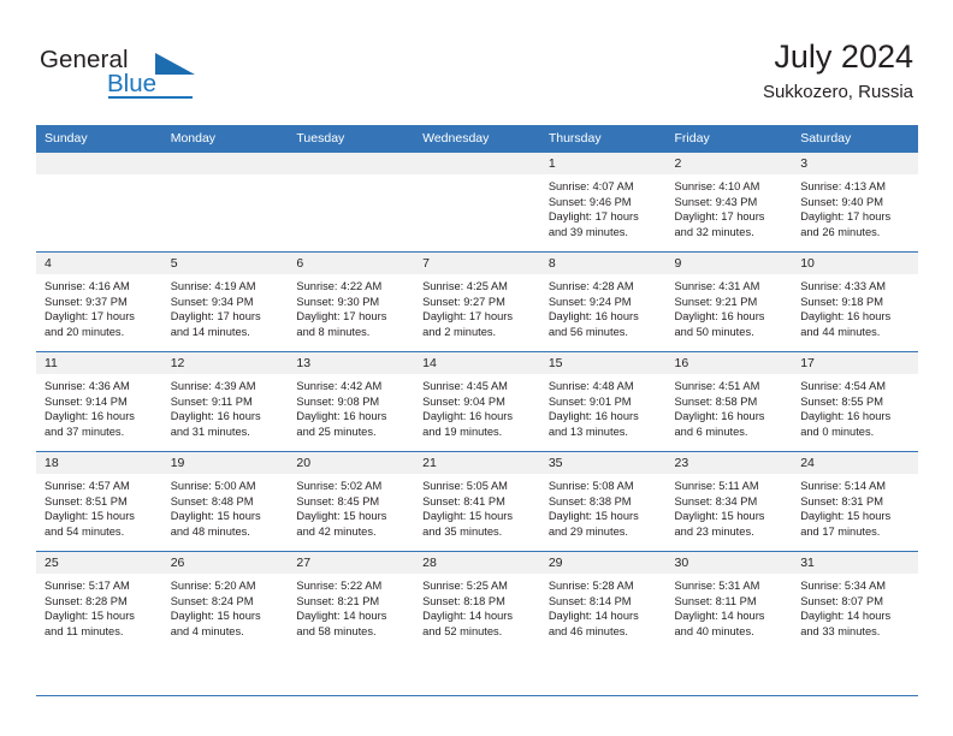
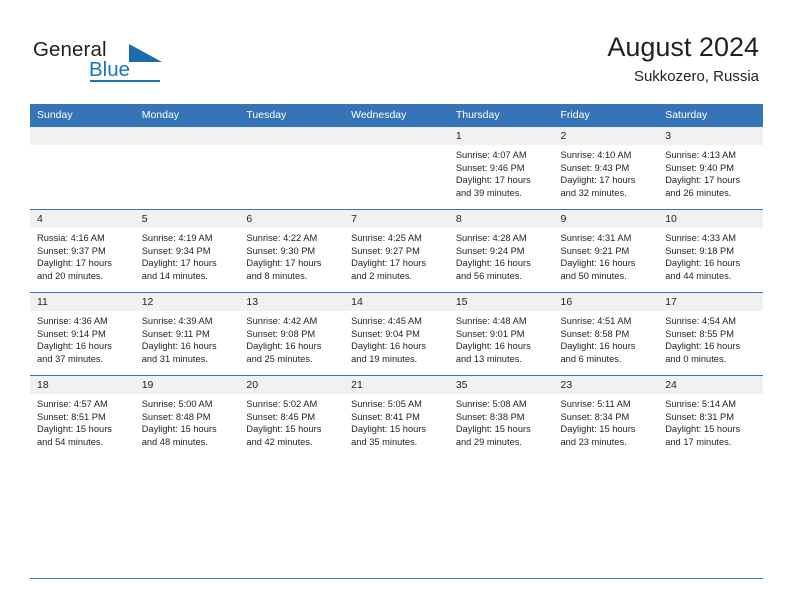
  General
  Blue
- July 2024
+ August 2024
  Sukkozero, Russia
  Sunday	Monday	Tuesday	Wednesday	Thursday	Friday	Saturday
  				1Sunrise: 4:07 AM Sunset: 9:46 PM Daylight: 17 hours and 39 minutes.	2Sunrise: 4:10 AM Sunset: 9:43 PM Daylight: 17 hours and 32 minutes.	3Sunrise: 4:13 AM Sunset: 9:40 PM Daylight: 17 hours and 26 minutes.
- 4Sunrise: 4:16 AM Sunset: 9:37 PM Daylight: 17 hours and 20 minutes.	5Sunrise: 4:19 AM Sunset: 9:34 PM Daylight: 17 hours and 14 minutes.	6Sunrise: 4:22 AM Sunset: 9:30 PM Daylight: 17 hours and 8 minutes.	7Sunrise: 4:25 AM Sunset: 9:27 PM Daylight: 17 hours and 2 minutes.	8Sunrise: 4:28 AM Sunset: 9:24 PM Daylight: 16 hours and 56 minutes.	9Sunrise: 4:31 AM Sunset: 9:21 PM Daylight: 16 hours and 50 minutes.	10Sunrise: 4:33 AM Sunset: 9:18 PM Daylight: 16 hours and 44 minutes.
+ 4Russia: 4:16 AM Sunset: 9:37 PM Daylight: 17 hours and 20 minutes.	5Sunrise: 4:19 AM Sunset: 9:34 PM Daylight: 17 hours and 14 minutes.	6Sunrise: 4:22 AM Sunset: 9:30 PM Daylight: 17 hours and 8 minutes.	7Sunrise: 4:25 AM Sunset: 9:27 PM Daylight: 17 hours and 2 minutes.	8Sunrise: 4:28 AM Sunset: 9:24 PM Daylight: 16 hours and 56 minutes.	9Sunrise: 4:31 AM Sunset: 9:21 PM Daylight: 16 hours and 50 minutes.	10Sunrise: 4:33 AM Sunset: 9:18 PM Daylight: 16 hours and 44 minutes.
  11Sunrise: 4:36 AM Sunset: 9:14 PM Daylight: 16 hours and 37 minutes.	12Sunrise: 4:39 AM Sunset: 9:11 PM Daylight: 16 hours and 31 minutes.	13Sunrise: 4:42 AM Sunset: 9:08 PM Daylight: 16 hours and 25 minutes.	14Sunrise: 4:45 AM Sunset: 9:04 PM Daylight: 16 hours and 19 minutes.	15Sunrise: 4:48 AM Sunset: 9:01 PM Daylight: 16 hours and 13 minutes.	16Sunrise: 4:51 AM Sunset: 8:58 PM Daylight: 16 hours and 6 minutes.	17Sunrise: 4:54 AM Sunset: 8:55 PM Daylight: 16 hours and 0 minutes.
  18Sunrise: 4:57 AM Sunset: 8:51 PM Daylight: 15 hours and 54 minutes.	19Sunrise: 5:00 AM Sunset: 8:48 PM Daylight: 15 hours and 48 minutes.	20Sunrise: 5:02 AM Sunset: 8:45 PM Daylight: 15 hours and 42 minutes.	21Sunrise: 5:05 AM Sunset: 8:41 PM Daylight: 15 hours and 35 minutes.	35Sunrise: 5:08 AM Sunset: 8:38 PM Daylight: 15 hours and 29 minutes.	23Sunrise: 5:11 AM Sunset: 8:34 PM Daylight: 15 hours and 23 minutes.	24Sunrise: 5:14 AM Sunset: 8:31 PM Daylight: 15 hours and 17 minutes.
- 25Sunrise: 5:17 AM Sunset: 8:28 PM Daylight: 15 hours and 11 minutes.	26Sunrise: 5:20 AM Sunset: 8:24 PM Daylight: 15 hours and 4 minutes.	27Sunrise: 5:22 AM Sunset: 8:21 PM Daylight: 14 hours and 58 minutes.	28Sunrise: 5:25 AM Sunset: 8:18 PM Daylight: 14 hours and 52 minutes.	29Sunrise: 5:28 AM Sunset: 8:14 PM Daylight: 14 hours and 46 minutes.	30Sunrise: 5:31 AM Sunset: 8:11 PM Daylight: 14 hours and 40 minutes.	31Sunrise: 5:34 AM Sunset: 8:07 PM Daylight: 14 hours and 33 minutes.
